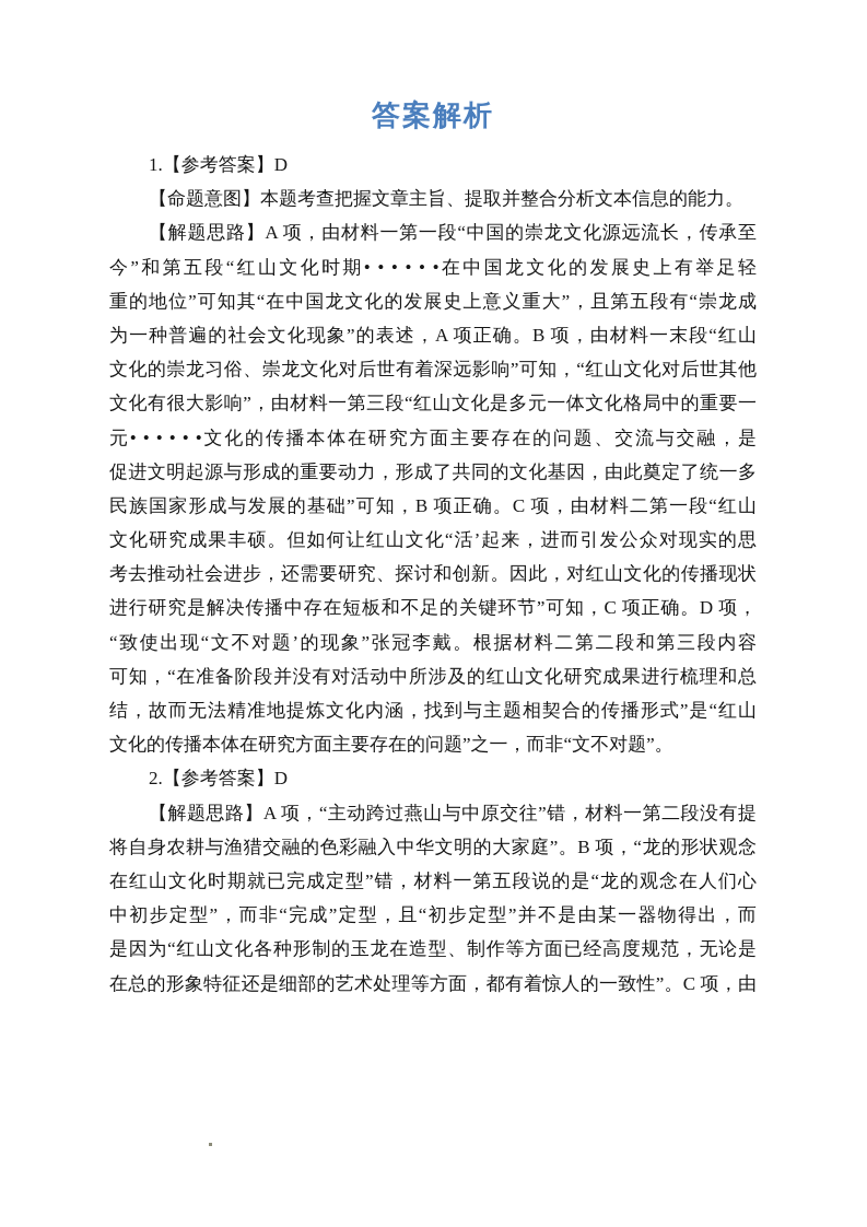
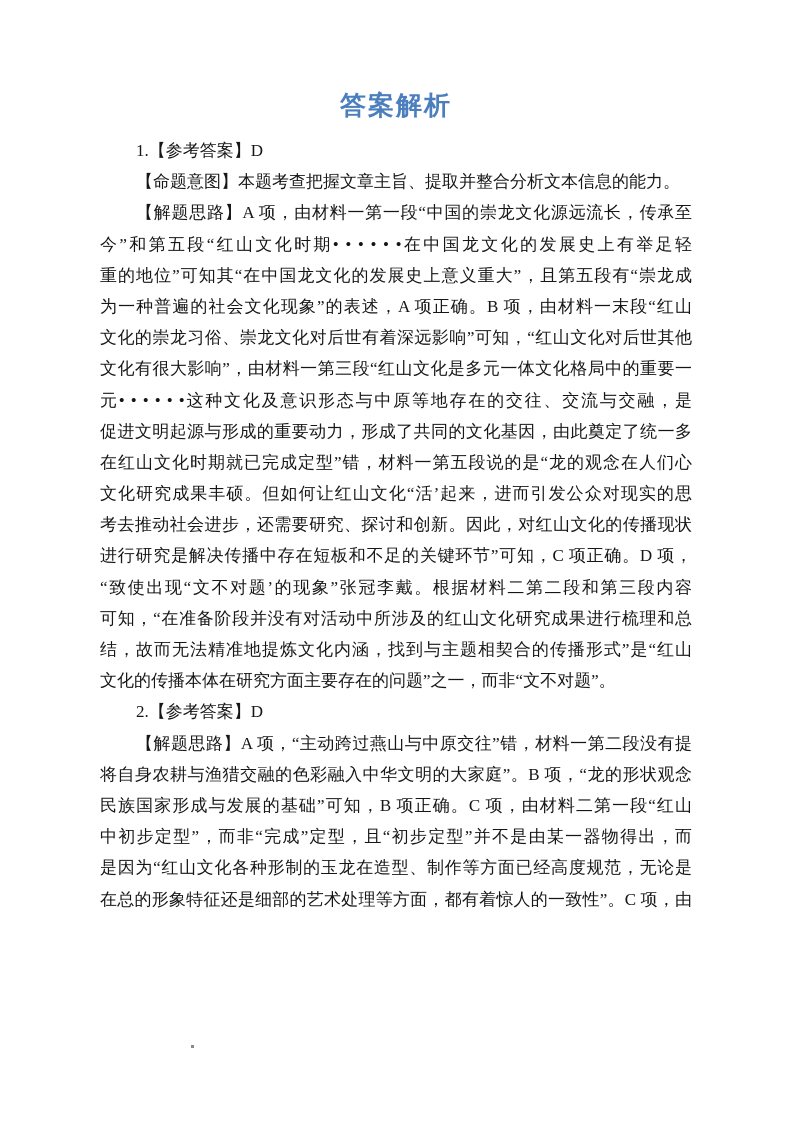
  答案解析
  1.【参考答案】D
  【命题意图】本题考查把握文章主旨、提取并整合分析文本信息的能力。
  【解题思路】A 项，由材料一第一段“中国的崇龙文化源远流长，传承至
  今”和第五段“红山文化时期• • • • • •在中国龙文化的发展史上有举足轻
  重的地位”可知其“在中国龙文化的发展史上意义重大”，且第五段有“崇龙成
  为一种普遍的社会文化现象”的表述，A 项正确。B 项，由材料一末段“红山
  文化的崇龙习俗、崇龙文化对后世有着深远影响”可知，“红山文化对后世其他
  文化有很大影响”，由材料一第三段“红山文化是多元一体文化格局中的重要一
- 元• • • • • •文化的传播本体在研究方面主要存在的问题、交流与交融，是
+ 元• • • • • •这种文化及意识形态与中原等地存在的交往、交流与交融，是
  促进文明起源与形成的重要动力，形成了共同的文化基因，由此奠定了统一多
- 民族国家形成与发展的基础”可知，B 项正确。C 项，由材料二第一段“红山
+ 在红山文化时期就已完成定型”错，材料一第五段说的是“龙的观念在人们心
  文化研究成果丰硕。但如何让红山文化“活’起来，进而引发公众对现实的思
  考去推动社会进步，还需要研究、探讨和创新。因此，对红山文化的传播现状
  进行研究是解决传播中存在短板和不足的关键环节”可知，C 项正确。D 项，
  “致使出现“文不对题’的现象”张冠李戴。根据材料二第二段和第三段内容
  可知，“在准备阶段并没有对活动中所涉及的红山文化研究成果进行梳理和总
  结，故而无法精准地提炼文化内涵，找到与主题相契合的传播形式”是“红山
  文化的传播本体在研究方面主要存在的问题”之一，而非“文不对题”。
  2.【参考答案】D
  【解题思路】A 项，“主动跨过燕山与中原交往”错，材料一第二段没有提
  将自身农耕与渔猎交融的色彩融入中华文明的大家庭”。B 项，“龙的形状观念
- 在红山文化时期就已完成定型”错，材料一第五段说的是“龙的观念在人们心
+ 民族国家形成与发展的基础”可知，B 项正确。C 项，由材料二第一段“红山
  中初步定型”，而非“完成”定型，且“初步定型”并不是由某一器物得出，而
  是因为“红山文化各种形制的玉龙在造型、制作等方面已经高度规范，无论是
  在总的形象特征还是细部的艺术处理等方面，都有着惊人的一致性”。C 项，由
